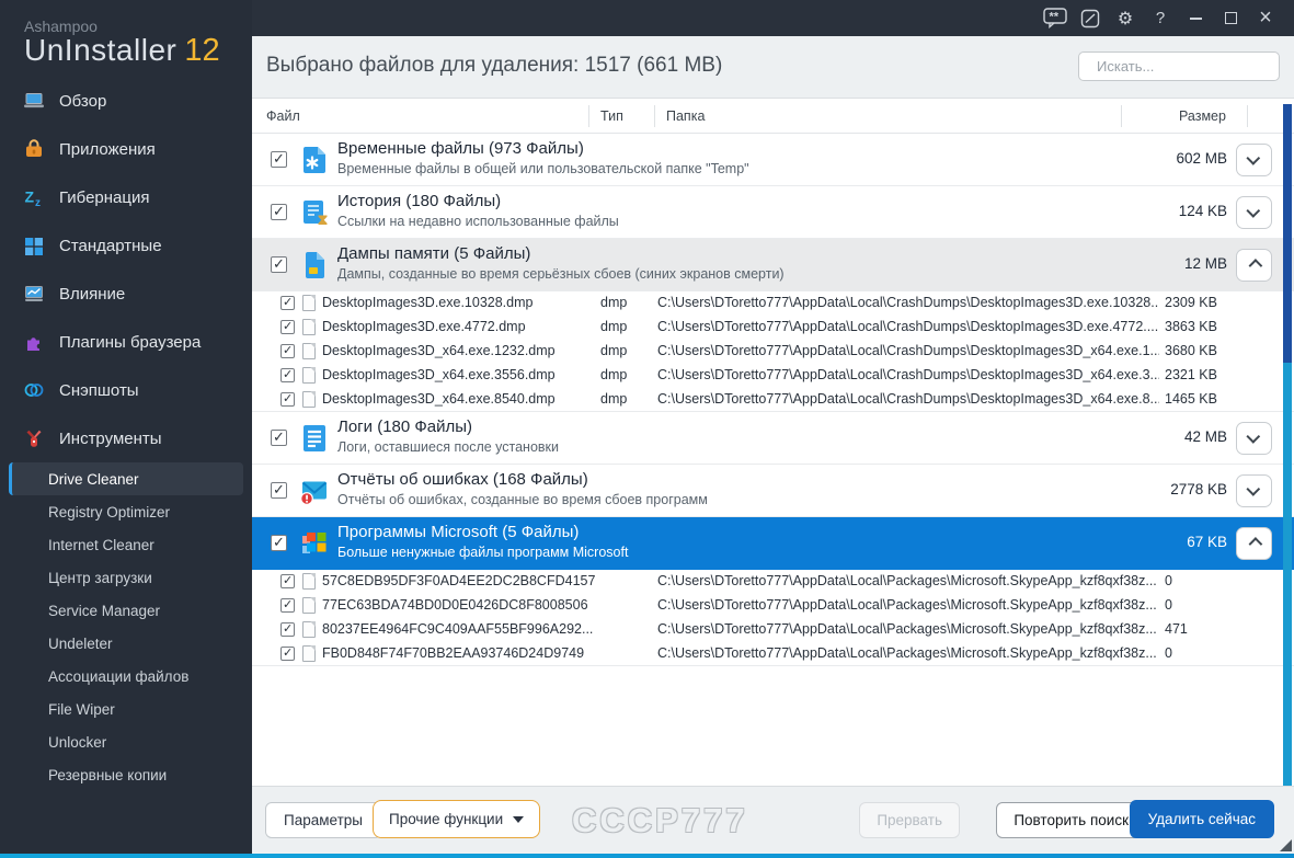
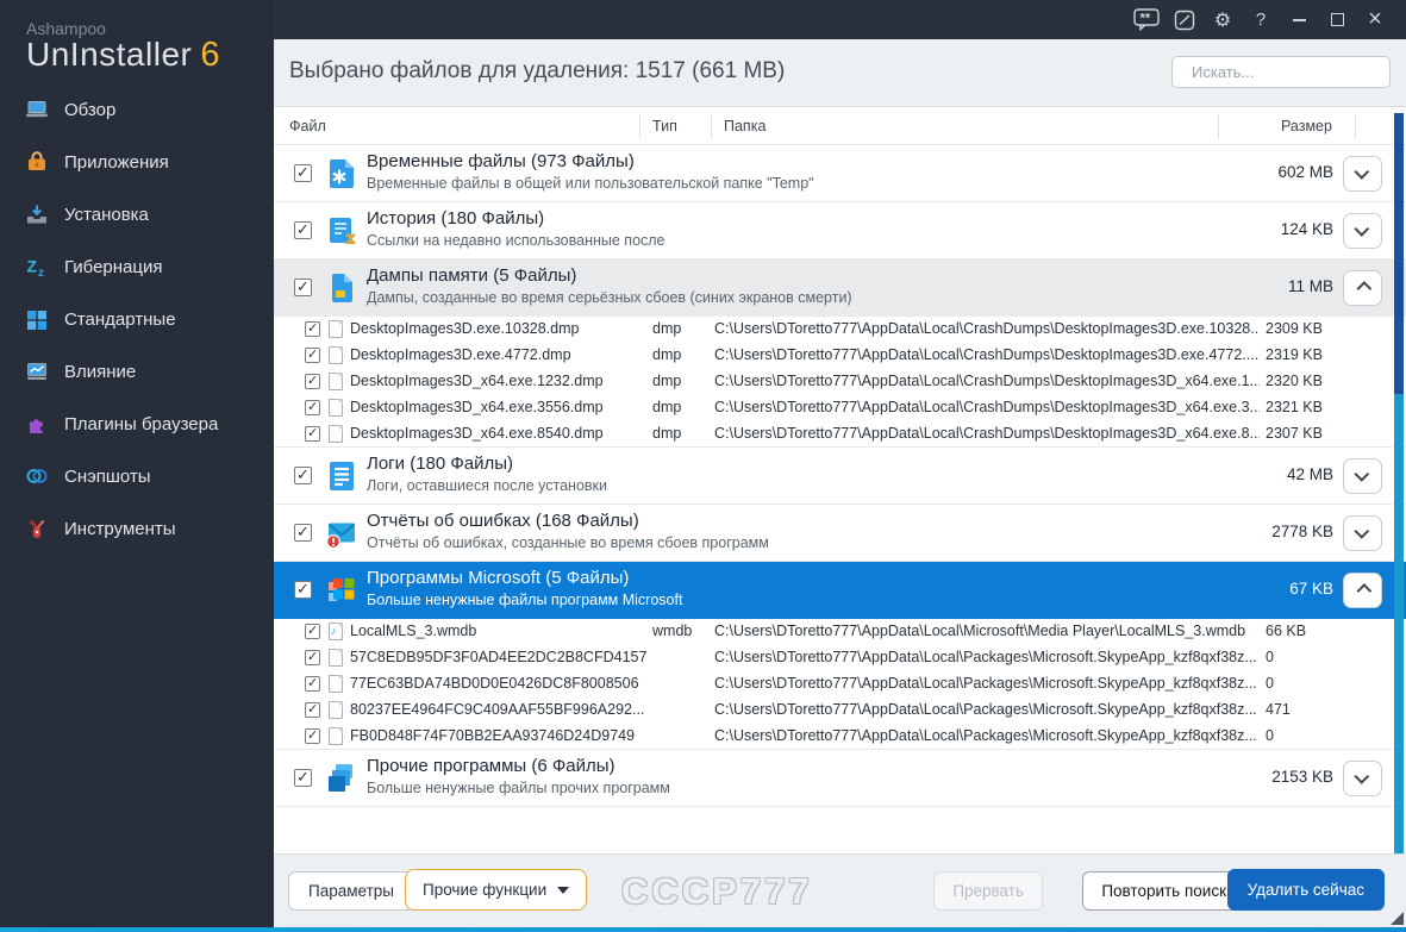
  Ashampoo
  UnInstaller
- 12
+ 6
  Обзор
  Приложения
+ Установка
  Z
  z
  Гибернация
  Стандартные
  Влияние
  Плагины браузера
  Снэпшоты
  Инструменты
- Drive Cleaner
- Registry Optimizer
- Internet Cleaner
- Центр загрузки
- Service Manager
- Undeleter
- Ассоциации файлов
- File Wiper
- Unlocker
- Резервные копии
  **
  ⚙
  ?
  ×
  Выбрано файлов для удаления: 1517 (661 MB)
  Искать...
  Файл
  Тип
  Папка
  Размер
  Временные файлы (973 Файлы)
  Временные файлы в общей или пользовательской папке "Temp"
  602 MB
  История (180 Файлы)
- Ссылки на недавно использованные файлы
+ Ссылки на недавно использованные после
  124 KB
  Дампы памяти (5 Файлы)
  Дампы, созданные во время серьёзных сбоев (синих экранов смерти)
- 12 MB
+ 11 MB
  DesktopImages3D.exe.10328.dmp
  dmp
  C:\Users\DToretto777\AppData\Local\CrashDumps\DesktopImages3D.exe.10328..
  2309 KB
  DesktopImages3D.exe.4772.dmp
  dmp
  C:\Users\DToretto777\AppData\Local\CrashDumps\DesktopImages3D.exe.4772....
- 3863 KB
+ 2319 KB
  DesktopImages3D_x64.exe.1232.dmp
  dmp
  C:\Users\DToretto777\AppData\Local\CrashDumps\DesktopImages3D_x64.exe.1..
- 3680 KB
+ 2320 KB
  DesktopImages3D_x64.exe.3556.dmp
  dmp
  C:\Users\DToretto777\AppData\Local\CrashDumps\DesktopImages3D_x64.exe.3..
  2321 KB
  DesktopImages3D_x64.exe.8540.dmp
  dmp
  C:\Users\DToretto777\AppData\Local\CrashDumps\DesktopImages3D_x64.exe.8..
- 1465 KB
+ 2307 KB
  Логи (180 Файлы)
  Логи, оставшиеся после установки
  42 MB
  Отчёты об ошибках (168 Файлы)
  Отчёты об ошибках, созданные во время сбоев программ
  2778 KB
  Программы Microsoft (5 Файлы)
  Больше ненужные файлы программ Microsoft
  67 KB
+ ♪
+ LocalMLS_3.wmdb
+ wmdb
+ C:\Users\DToretto777\AppData\Local\Microsoft\Media Player\LocalMLS_3.wmdb
+ 66 KB
  57C8EDB95DF3F0AD4EE2DC2B8CFD4157
  C:\Users\DToretto777\AppData\Local\Packages\Microsoft.SkypeApp_kzf8qxf38z...
  0
  77EC63BDA74BD0D0E0426DC8F8008506
  C:\Users\DToretto777\AppData\Local\Packages\Microsoft.SkypeApp_kzf8qxf38z...
  0
  80237EE4964FC9C409AAF55BF996A292...
  C:\Users\DToretto777\AppData\Local\Packages\Microsoft.SkypeApp_kzf8qxf38z...
  471
  FB0D848F74F70BB2EAA93746D24D9749
  C:\Users\DToretto777\AppData\Local\Packages\Microsoft.SkypeApp_kzf8qxf38z...
  0
+ Прочие программы (6 Файлы)
+ Больше ненужные файлы прочих программ
+ 2153 KB
  Параметры
  Прочие функции
  СССР777
  Прервать
  Повторить поиск
  Удалить сейчас
